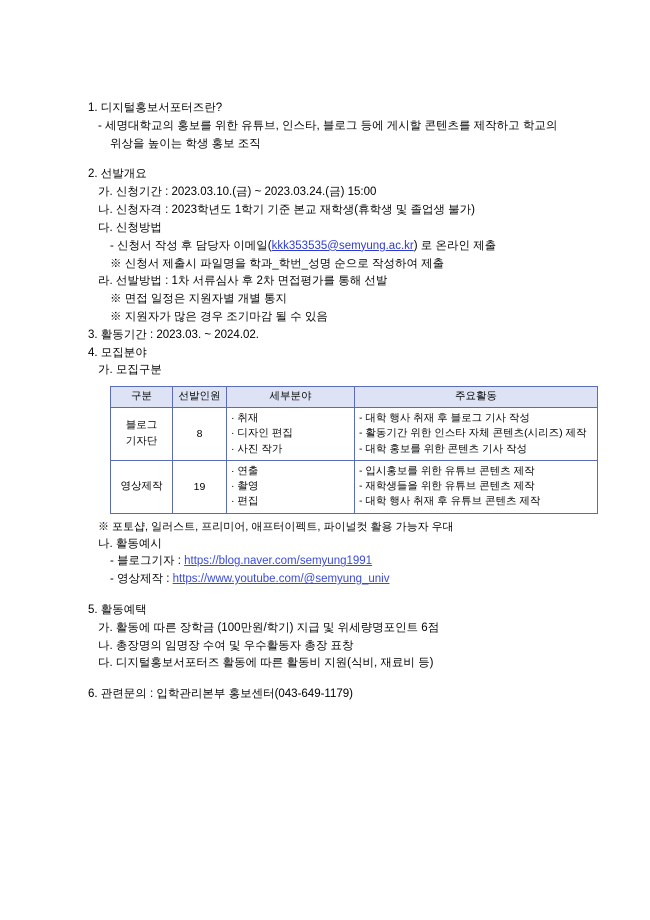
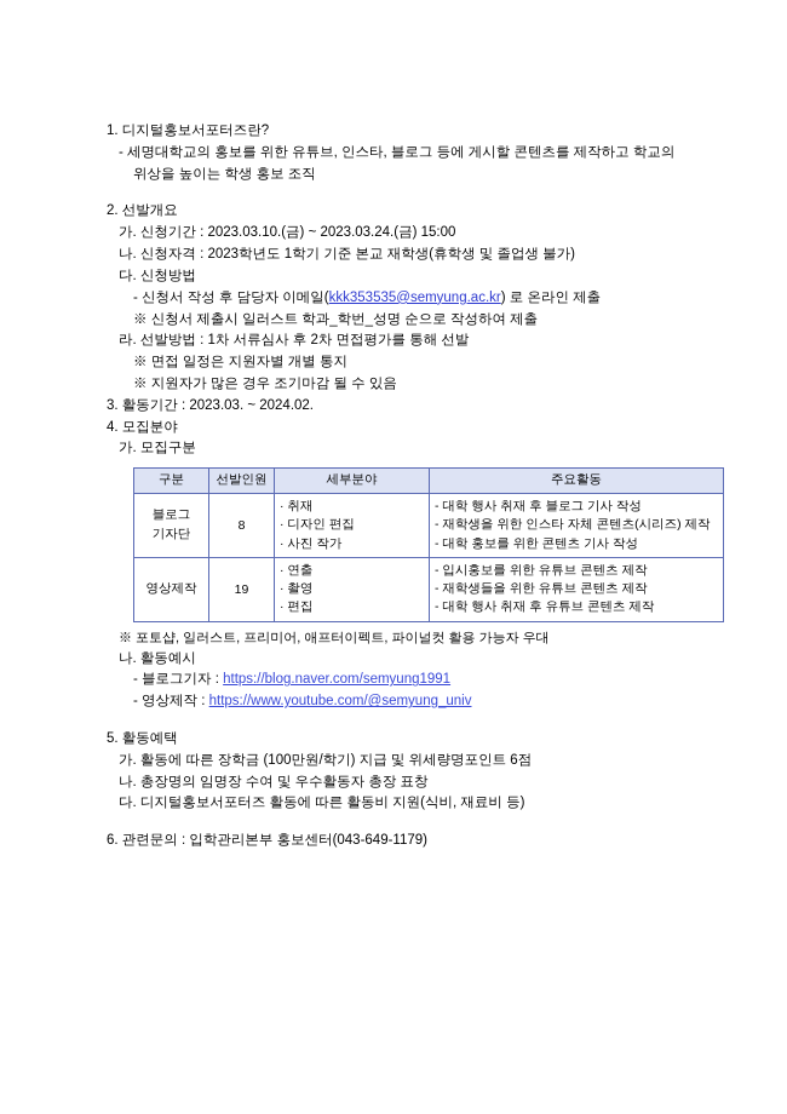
  1. 디지털홍보서포터즈란?
  - 세명대학교의 홍보를 위한 유튜브, 인스타, 블로그 등에 게시할 콘텐츠를 제작하고 학교의
  위상을 높이는 학생 홍보 조직
  2. 선발개요
  가. 신청기간 : 2023.03.10.(금) ~ 2023.03.24.(금) 15:00
  나. 신청자격 : 2023학년도 1학기 기준 본교 재학생(휴학생 및 졸업생 불가)
  다. 신청방법
  - 신청서 작성 후 담당자 이메일(kkk353535@semyung.ac.kr) 로 온라인 제출
- ※ 신청서 제출시 파일명을 학과_학번_성명 순으로 작성하여 제출
+ ※ 신청서 제출시 일러스트 학과_학번_성명 순으로 작성하여 제출
  라. 선발방법 : 1차 서류심사 후 2차 면접평가를 통해 선발
  ※ 면접 일정은 지원자별 개별 통지
  ※ 지원자가 많은 경우 조기마감 될 수 있음
  3. 활동기간 : 2023.03. ~ 2024.02.
  4. 모집분야
  가. 모집구분
  구분	선발인원	세부분야	주요활동
- 블로그기자단	8	· 취재 · 디자인 편집 · 사진 작가	- 대학 행사 취재 후 블로그 기사 작성 - 활동기간 위한 인스타 자체 콘텐츠(시리즈) 제작 - 대학 홍보를 위한 콘텐츠 기사 작성
+ 블로그기자단	8	· 취재 · 디자인 편집 · 사진 작가	- 대학 행사 취재 후 블로그 기사 작성 - 재학생을 위한 인스타 자체 콘텐츠(시리즈) 제작 - 대학 홍보를 위한 콘텐츠 기사 작성
  영상제작	19	· 연출 · 촬영 · 편집	- 입시홍보를 위한 유튜브 콘텐츠 제작 - 재학생들을 위한 유튜브 콘텐츠 제작 - 대학 행사 취재 후 유튜브 콘텐츠 제작
  ※ 포토샵, 일러스트, 프리미어, 애프터이펙트, 파이널컷 활용 가능자 우대
  나. 활동예시
  - 블로그기자 : https://blog.naver.com/semyung1991
  - 영상제작 : https://www.youtube.com/@semyung_univ
  5. 활동예택
  가. 활동에 따른 장학금 (100만원/학기) 지급 및 위세량명포인트 6점
  나. 총장명의 임명장 수여 및 우수활동자 총장 표창
  다. 디지털홍보서포터즈 활동에 따른 활동비 지원(식비, 재료비 등)
  6. 관련문의 : 입학관리본부 홍보센터(043-649-1179)
